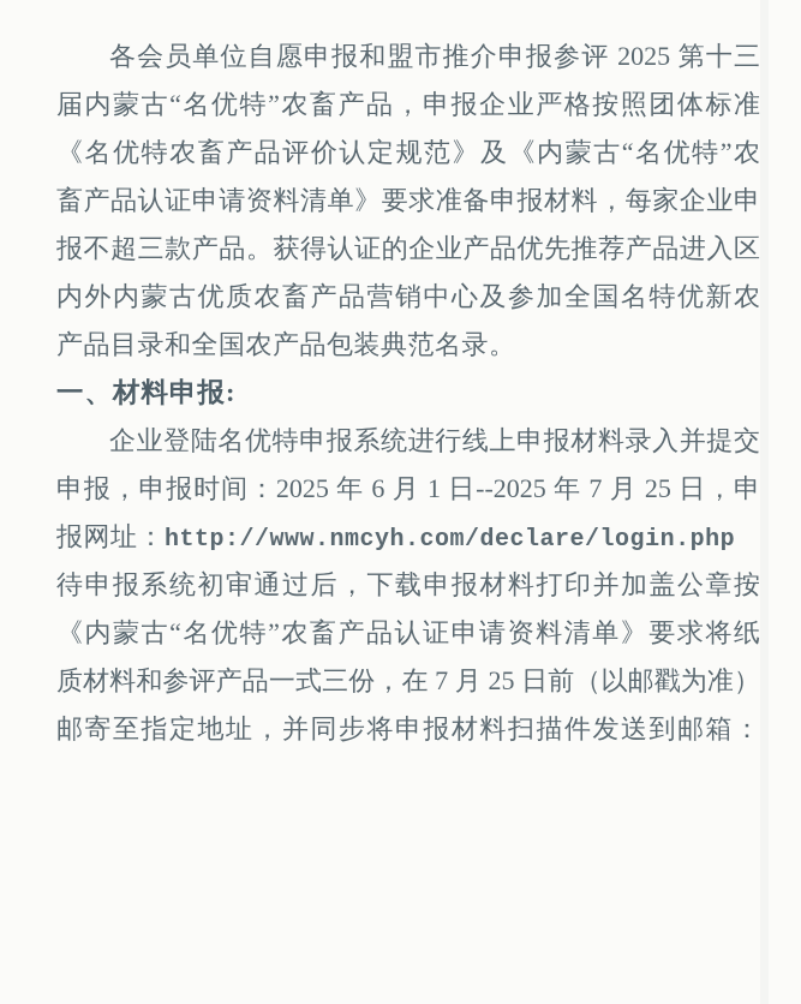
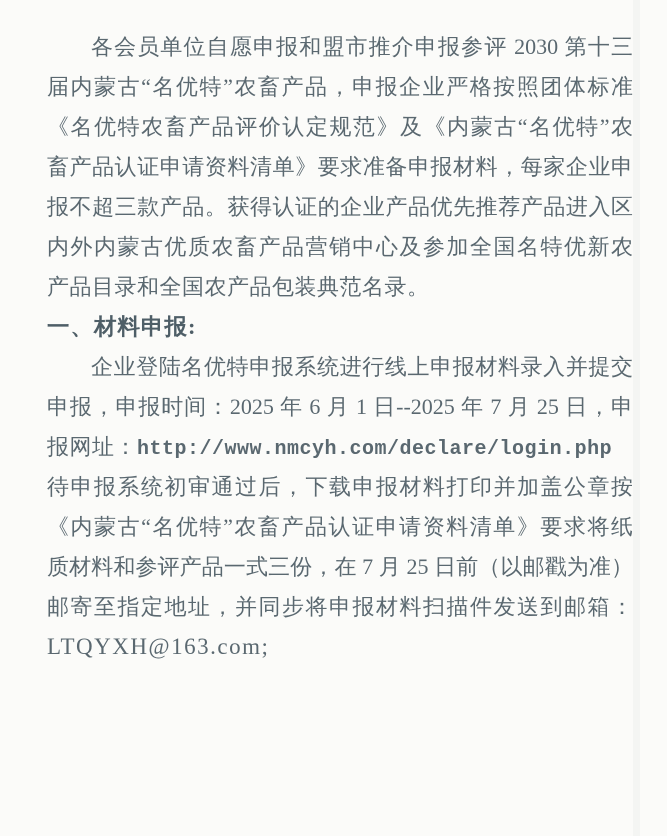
- 各会员单位自愿申报和盟市推介申报参评 2025 第十三
+ 各会员单位自愿申报和盟市推介申报参评 2030 第十三
  届内蒙古“名优特”农畜产品，申报企业严格按照团体标准
  《名优特农畜产品评价认定规范》及《内蒙古“名优特”农
  畜产品认证申请资料清单》要求准备申报材料，每家企业申
  报不超三款产品。获得认证的企业产品优先推荐产品进入区
  内外内蒙古优质农畜产品营销中心及参加全国名特优新农
  产品目录和全国农产品包装典范名录。
  一、材料申报:
  企业登陆名优特申报系统进行线上申报材料录入并提交
  申报，申报时间：2025 年 6 月 1 日--2025 年 7 月 25 日，申
  报网址：http://www.nmcyh.com/declare/login.php
  待申报系统初审通过后，下载申报材料打印并加盖公章按
  《内蒙古“名优特”农畜产品认证申请资料清单》要求将纸
  质材料和参评产品一式三份，在 7 月 25 日前（以邮戳为准）
  邮寄至指定地址，并同步将申报材料扫描件发送到邮箱：
+ LTQYXH@163.com;
